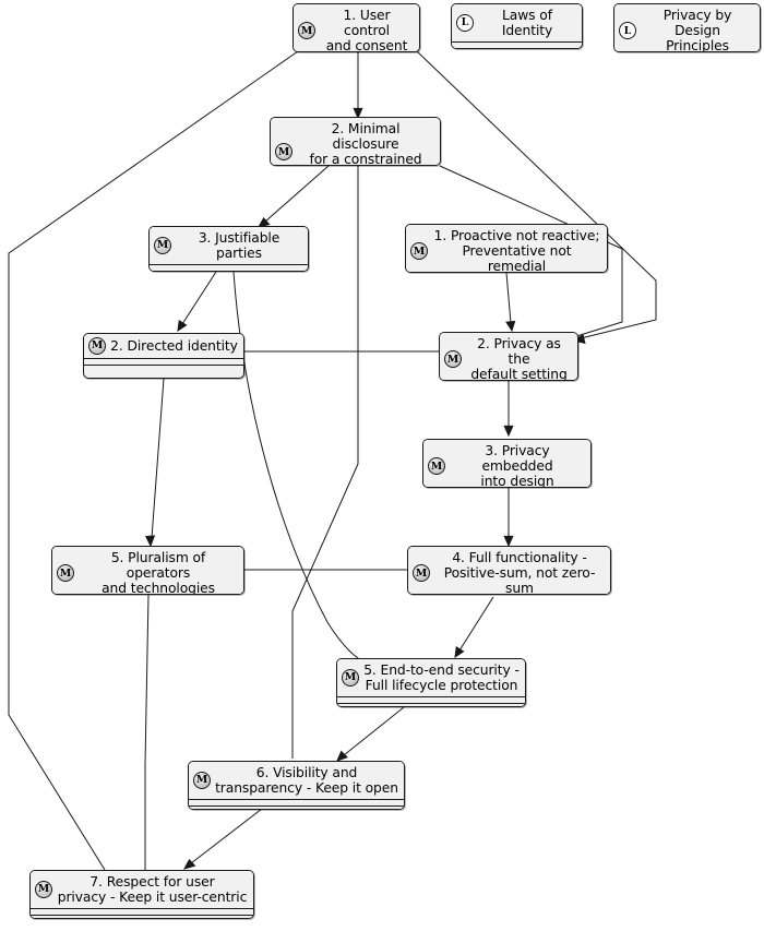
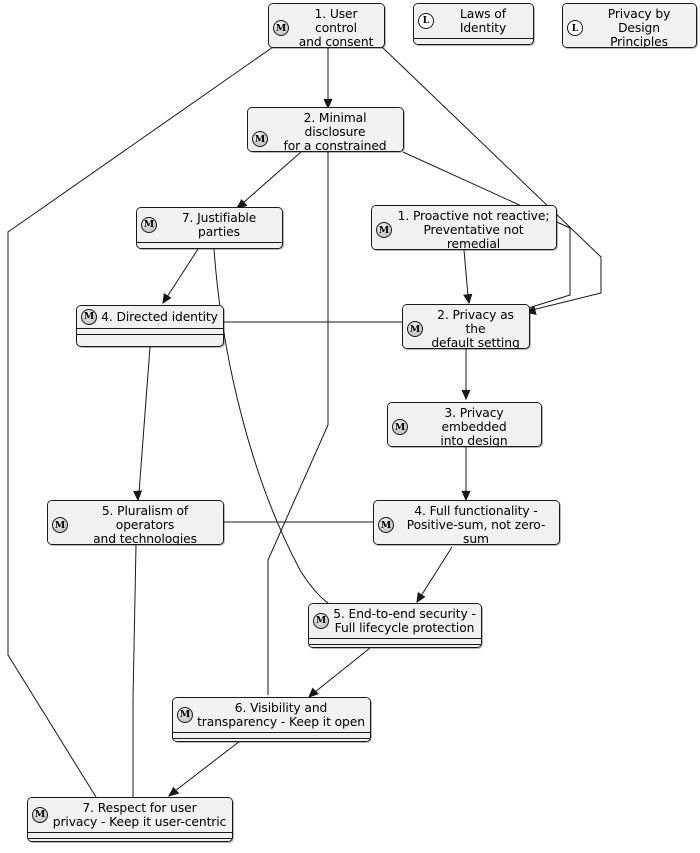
  M
  1. User control
  and consent
  L
  Laws of Identity
  L
  Privacy by Design
  Principles
  M
  2. Minimal disclosure
  for a constrained
  M
- 3. Justifiable parties
+ 7. Justifiable parties
  M
- 2. Directed identity
+ 4. Directed identity
  M
  5. Pluralism of operators
  and technologies
  M
  6. Visibility and
  transparency - Keep it open
  M
  7. Respect for user
  privacy - Keep it user-centric
  M
  1. Proactive not reactive;
  Preventative not remedial
  M
  2. Privacy as the
  default setting
  M
  3. Privacy embedded
  into design
  M
  4. Full functionality -
  Positive-sum, not zero-sum
  M
  5. End-to-end security -
  Full lifecycle protection
